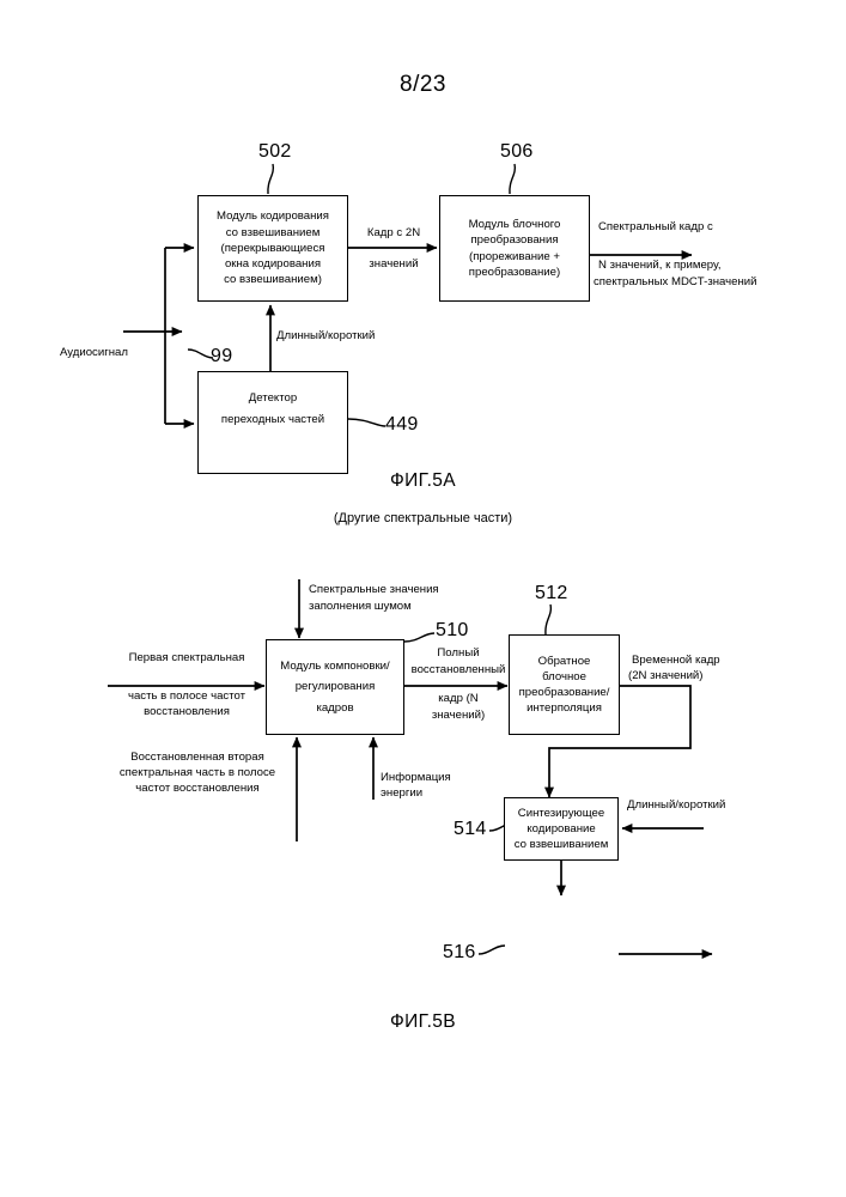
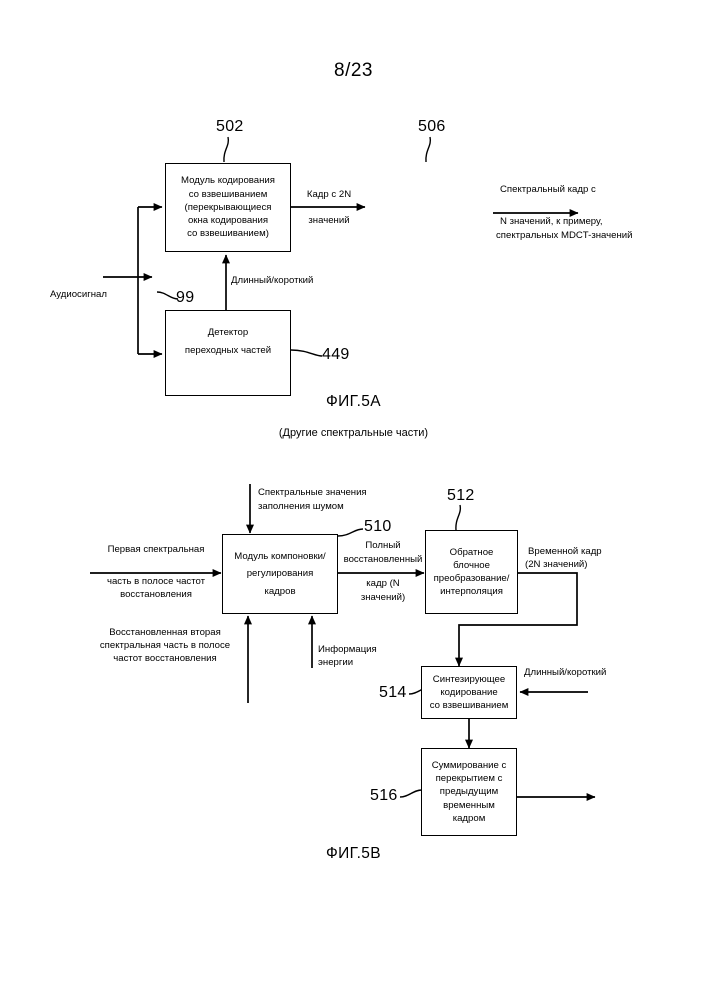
  8/23
  Модуль кодирования
  со взвешиванием
  (перекрывающиеся
  окна кодирования
  со взвешиванием)
- Модуль блочного
- преобразования
- (прореживание +
- преобразование)
  Детектор
  переходных частей
  502
  506
  449
  99
  Аудиосигнал
  Кадр с 2N
  значений
  Длинный/короткий
  Спектральный кадр с
  N значений, к примеру,
  спектральных MDCT-значений
  ФИГ.5А
  (Другие спектральные части)
  Модуль компоновки/
  регулирования
  кадров
  Обратное
  блочное
  преобразование/
  интерполяция
  Синтезирующее
  кодирование
  со взвешиванием
+ Суммирование с
+ перекрытием с
+ предыдущим
+ временным
+ кадром
  510
  512
  514
  516
  Спектральные значения
  заполнения шумом
  Первая спектральная
  часть в полосе частот
  восстановления
  Восстановленная вторая
  спектральная часть в полосе
  частот восстановления
  Информация
  энергии
  Полный
  восстановленный
  кадр (N
  значений)
  Временной кадр
  (2N значений)
  Длинный/короткий
  ФИГ.5В
